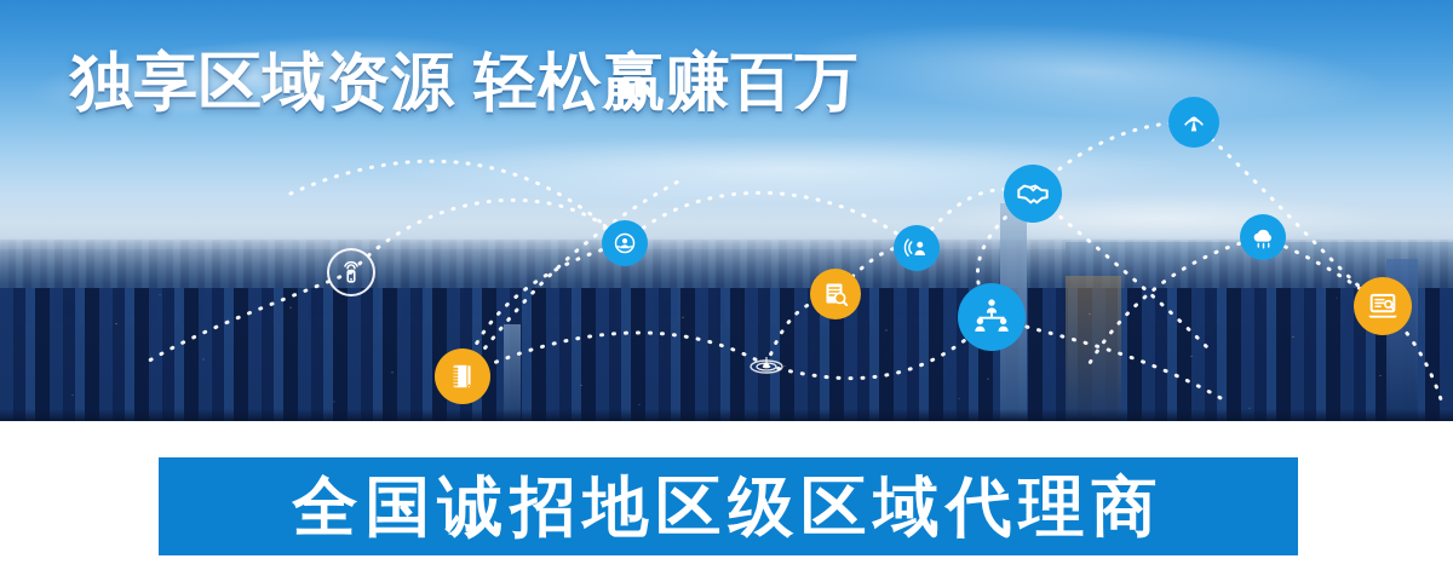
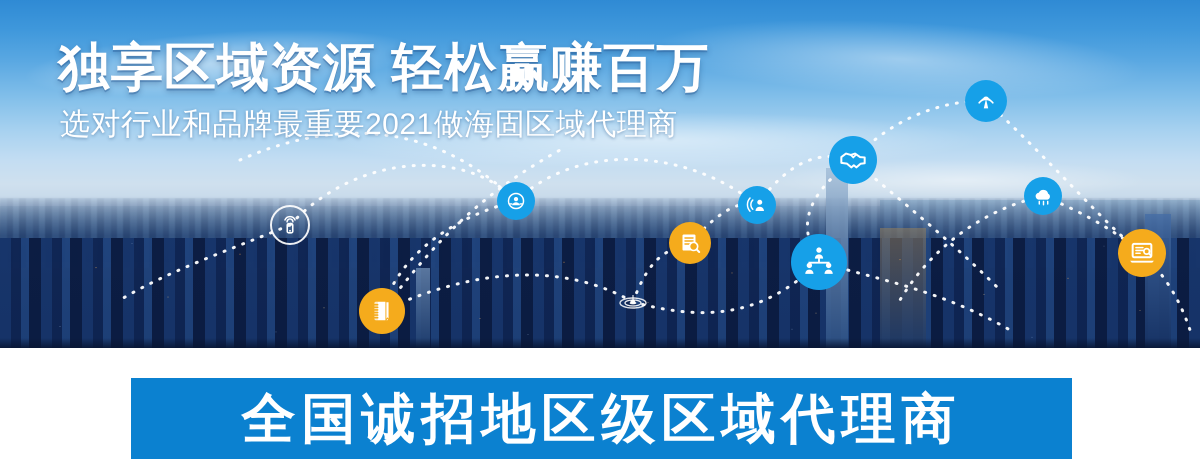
  独享区域资源 轻松赢赚百万
+ 选对行业和品牌最重要2021做海固区域代理商
  全国诚招地区级区域代理商
